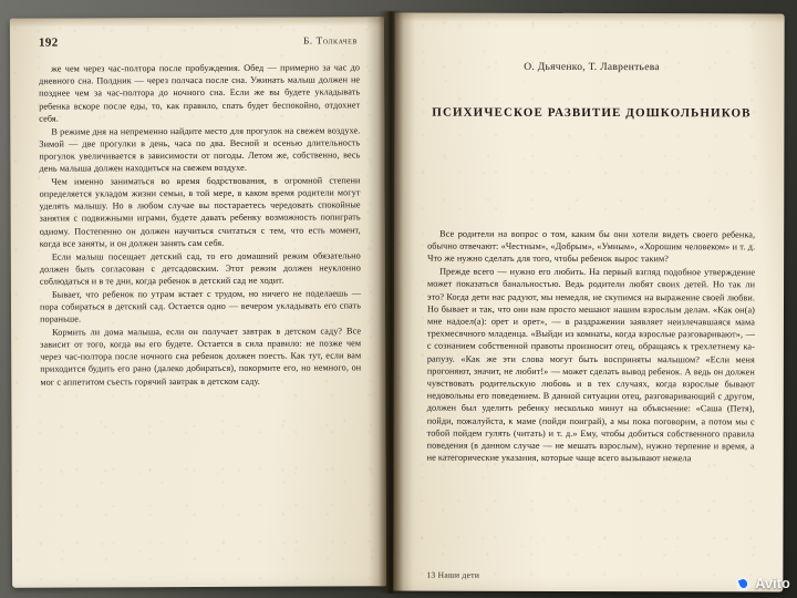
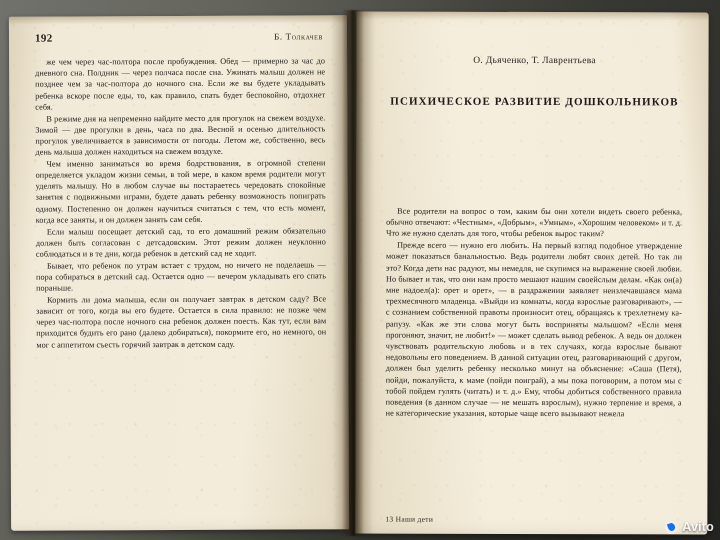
  192
  Б. Толкачев
  же чем через час-полтора после пробуждения. Обед — примерно за час до дневного сна. Полдник — через пол­часа после сна. Ужинать малыш должен не позднее чем за час-полтора до ночного сна. Если же вы будете укла­дывать ребенка вскоре после еды, то, как правило, спать будет беспокойно, отдохнет себя.
  В режиме дня на непременно найдите место для про­гулок на свежем воздухе. Зимой — две прогулки в день, часа по два. Весной и осенью длительность прогулок увеличивается в зависимости от погоды. Летом же, со­бственно, весь день малыша должен находиться на све­жем воздухе.
  Чем именно заниматься во время бодрствования, в огромной степени определяется укладом жизни семьи, в той мере, в каком время родители могут уделять малы­шу. Но в любом случае вы постараетесь чере­довать спокойные занятия с подвижными играми, будете давать ребенку возможность попиграть одиому. По­степенно он должен научиться считаться с тем, что есть момент, когда все заняты, и он должен занять сам себя.
  Если малыш посещает детский сад, то его домаш­ний режим обязательно должен быть согласован с дет­садовским. Этот режим должен неуклонно соблюдать­ся и в те дни, когда ребенок в детский сад не ходит.
  Бывает, что ребенок по утрам встает с трудом, но ничего не поделаешь — пора собираться в детский сад. Остается одно — вечером укладывать его спать по­раньше.
  Кормить ли дома малыша, если он получает зав­трак в детском саду? Все зависит от того, когда вы его будете. Остается в сила правило: не позже чем через час-полтора после ночного сна ребенок должен поесть. Как тут, если вам приходится будить его рано (далеко доби­раться), покормите его, но немного, он мог с аппетитом съесть горячий завтрак в детском саду.
  О. Дьяченко, Т. Лаврентьева
  ПСИХИЧЕСКОЕ РАЗВИТИЕ ДОШКОЛЬНИКОВ
  Все родители на вопрос о том, каким бы они хоте­ли видеть своего ребенка, обычно отвечают: «Че­стным», «Добрым», «Умным», «Хорошим человеком» и т. д. Что же нужно сделать для того, чтобы ребенок вырос таким?
- Прежде всего — нужно его любить. На первый взгляд подобное утверждение может показаться ба­нальностью. Ведь родители любят своих детей. Но так ли это? Когда дети нас радуют, мы немедля, не скупимся на выражение своей любви. Но бывает и так, что они нам просто мешают нашим взро­слым делам. «Как он(а) мне надоел(а): орет и орет», — в раздражении заявляет неизлечавшаяся ма­ма трехмесячного младенца. «Выйди из комнаты, когда взрослые разговаривают», — с сознанием собственной правоты произносит отец, обращаясь к трехлетнему ка­рапузу. «Как же эти слова могут быть восприняты малы­шом? «Если меня прогоняют, значит, не любит!» — мо­жет сделать вывод ребенок. А ведь он должен чув­ствовать родительскую любовь и в тех случаях, когда взрослые бывают недовольны его поведением. В дан­ной ситуации отец, разговаривающий с другом, должен был уделить ребенку несколько минут на объяснение: «Саша (Петя), пойди, пожалуйста, к маме (пойди поиграй), а мы пока поговорим, а потом мы с тобой пойдем гулять (читать) и т. д.» Ему, чтобы добиться собствен­ного правила поведения (в данном случае — не мешать взрослым), нужно терпение и время, а не категоричес­кие указания, которые чаще всего вызывают нежела­
+ Прежде всего — нужно его любить. На первый взгляд подобное утверждение может показаться ба­нальностью. Ведь родители любят своих детей. Но так ли это? Когда дети нас радуют, мы немедля, не скупимся на выражение своей любви. Но бывает и так, что они нам просто мешают нашим своей­слым делам. «Как он(а) мне надоел(а): орет и орет», — в раздражении заявляет неизлечавшаяся ма­ма трехмесячного младенца. «Выйди из комнаты, когда взрослые разговаривают», — с сознанием собственной правоты произносит отец, обращаясь к трехлетнему ка­рапузу. «Как же эти слова могут быть восприняты малы­шом? «Если меня прогоняют, значит, не любит!» — мо­жет сделать вывод ребенок. А ведь он должен чув­ствовать родительскую любовь и в тех случаях, когда взрослые бывают недовольны его поведением. В дан­ной ситуации отец, разговаривающий с другом, должен был уделить ребенку несколько минут на объяснение: «Саша (Петя), пойди, пожалуйста, к маме (пойди поиграй), а мы пока поговорим, а потом мы с тобой пойдем гулять (читать) и т. д.» Ему, чтобы добиться собствен­ного правила поведения (в данном случае — не мешать взрослым), нужно терпение и время, а не категоричес­кие указания, которые чаще всего вызывают нежела­
  13 Наши дети
  Avito
